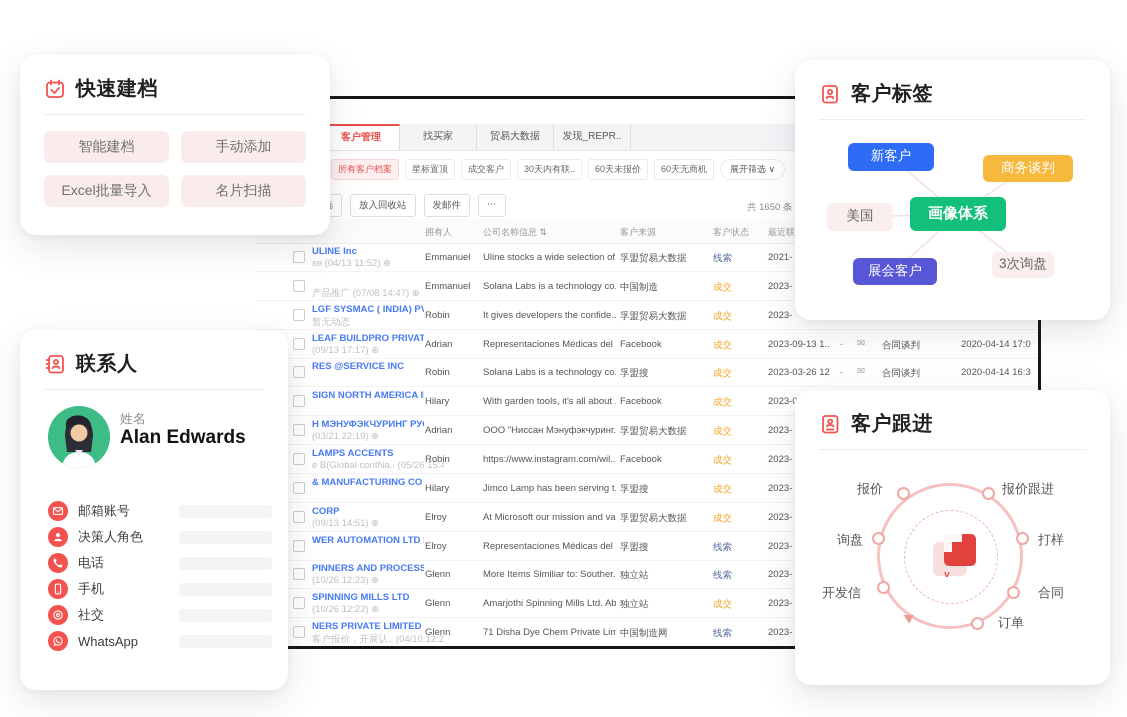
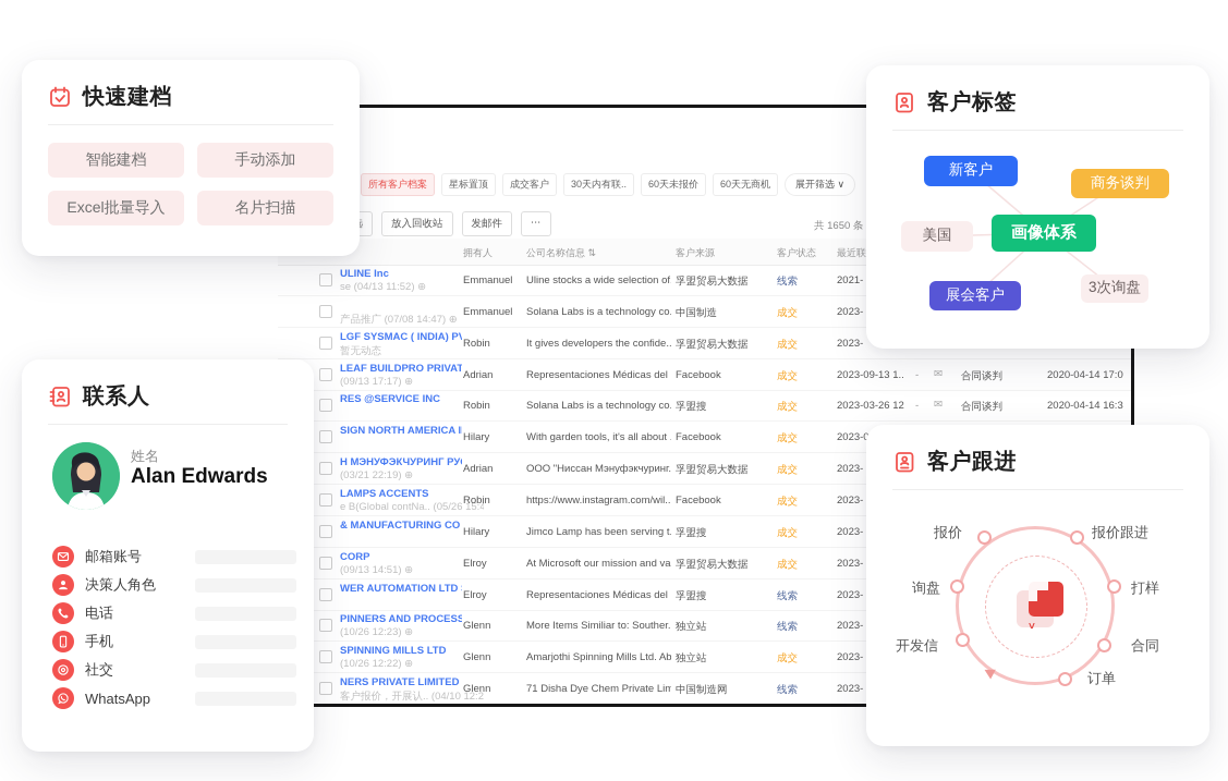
- 客户管理
- 找买家
- 贸易大数据
- 发现_REPR..
  所有客户档案
  星标置顶
  成交客户
  30天内有联..
  60天未报价
  60天无商机
  展开筛选 ∨
  放入回收站
  发邮件
  ⋯
  共 1650 条
  拥有人
  公司名称信息 ⇅
  客户来源
  客户状态
  最近联
  ULINE Inc
  se (04/13 11:52) ⊕
  Emmanuel
  Uline stocks a wide selection of
  孚盟贸易大数据
  线索
  2021-
  产品推广 (07/08 14:47) ⊕
  Emmanuel
  Solana Labs is a technology co.
  中国制造
  成交
  2023-
  LGF SYSMAC ( INDIA) PV
  暂无动态
  Robin
  It gives developers the confide..
  孚盟贸易大数据
  成交
  2023-
  (09/13 17:17) ⊕
  Adrian
  Representaciones Médicas del
  Facebook
  成交
  2023-09-13 1..
  -
  ✉
  合同谈判
  2020-04-14 17:0
  RES @SERVICE INC
  Robin
  Solana Labs is a technology co.
  孚盟搜
  成交
  2023-03-26 12
  -
  ✉
  合同谈判
  2020-04-14 16:3
  SIGN NORTH AMERICA I
  Hilary
  With garden tools, it's all about
  Facebook
  成交
  Н МЭНУФЭКЧУРИНГ РУ
  (03/21 22:19) ⊕
  Adrian
  ООО "Ниссан Мэнуфэкчуринг.
  孚盟贸易大数据
  成交
  2023-
  LAMPS ACCENTS
  e B(Global contNa.. (05/26 15:4
  Robin
  https://www.instagram.com/wil..
  Facebook
  成交
  2023-
  & MANUFACTURING CO
  Hilary
  Jimco Lamp has been serving t.
  孚盟搜
  成交
  2023-
  CORP
  (09/13 14:51) ⊕
  Elroy
  At Microsoft our mission and va
  孚盟贸易大数据
  成交
  2023-
  WER AUTOMATION LTD
  Elroy
  Representaciones Médicas del
  孚盟搜
  线索
  2023-
  PINNERS AND PROCESS
  (10/26 12:23) ⊕
  Glenn
  More Items Similiar to: Souther.
  独立站
  线索
  2023-
  SPINNING MILLS LTD
  (10/26 12:22) ⊕
  Glenn
  Amarjothi Spinning Mills Ltd. Ab
  独立站
  成交
  2023-
  NERS PRIVATE LIMITED
  客户报价，开展认.. (04/10 12:2
  Glenn
  71 Disha Dye Chem Private Lim
  中国制造网
  线索
  2023-
  快速建档
  智能建档
  手动添加
  Excel批量导入
  名片扫描
  客户标签
  新客户
  商务谈判
  美国
  画像体系
  展会客户
  3次询盘
  联系人
  姓名
  Alan Edwards
  邮箱账号
  决策人角色
  电话
  手机
  社交
  WhatsApp
  客户跟进
  ˅
  报价
  报价跟进
  询盘
  打样
  开发信
  合同
  订单
